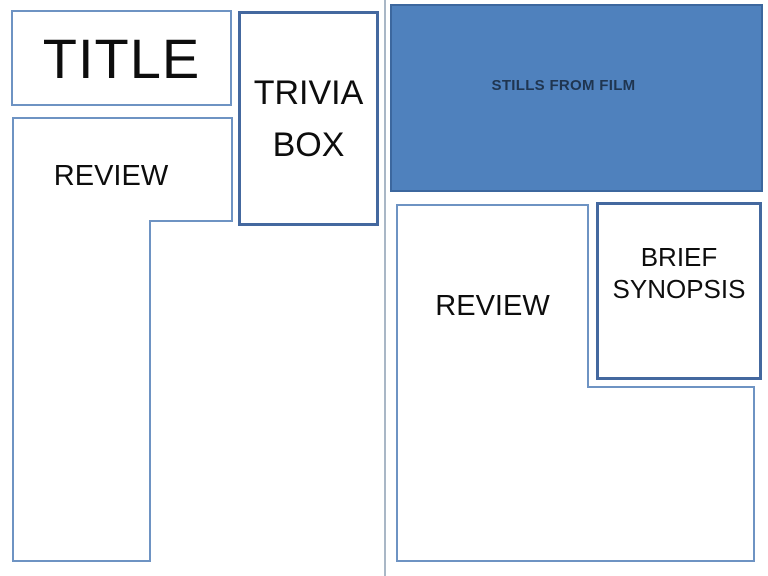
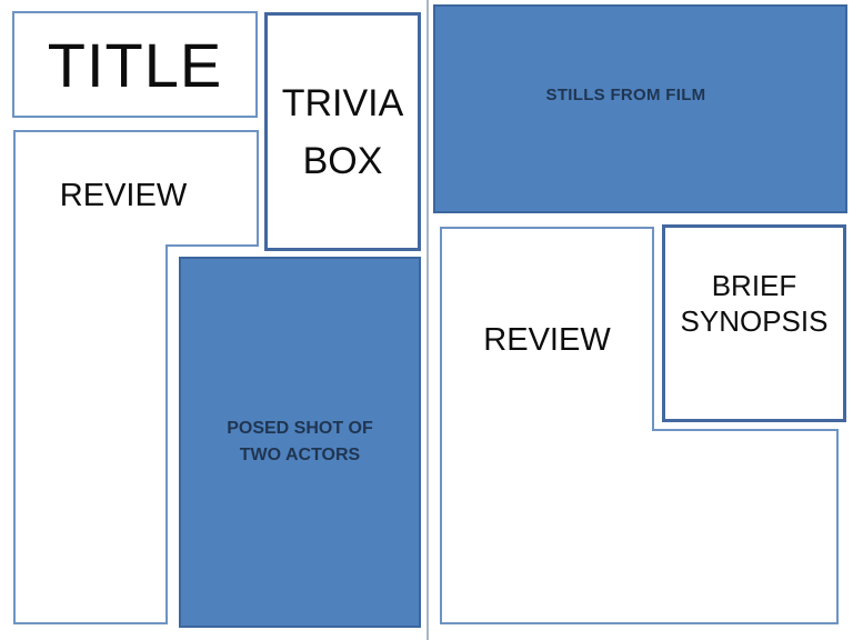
  TITLE
  TRIVIA BOX
+ POSED SHOT OF TWO ACTORS
  REVIEW
  STILLS FROM FILM
  BRIEF SYNOPSIS
  REVIEW
